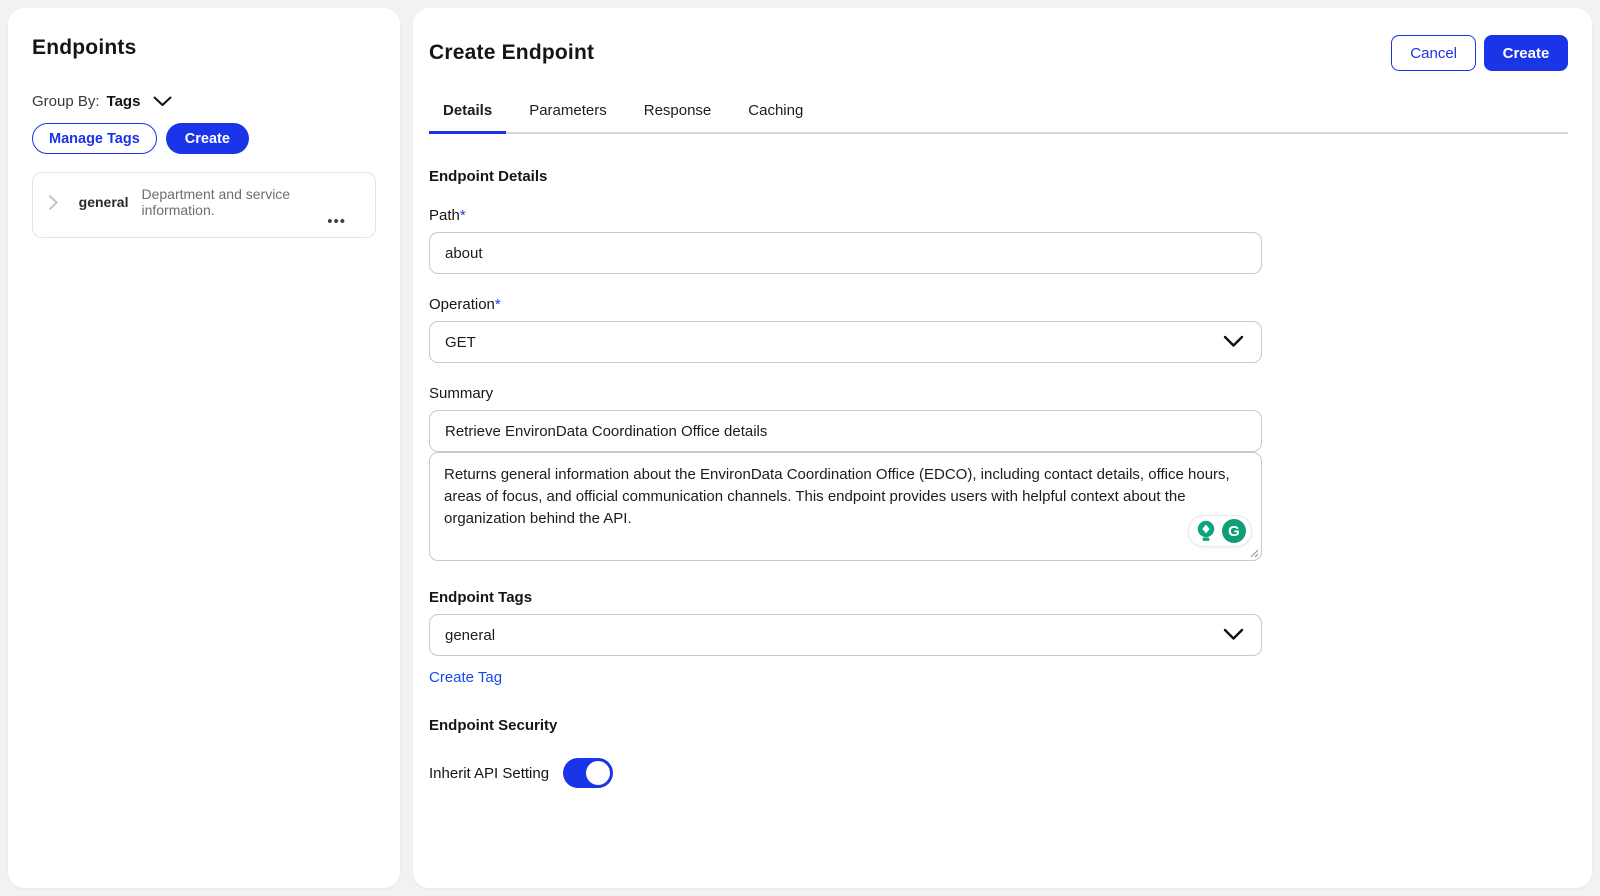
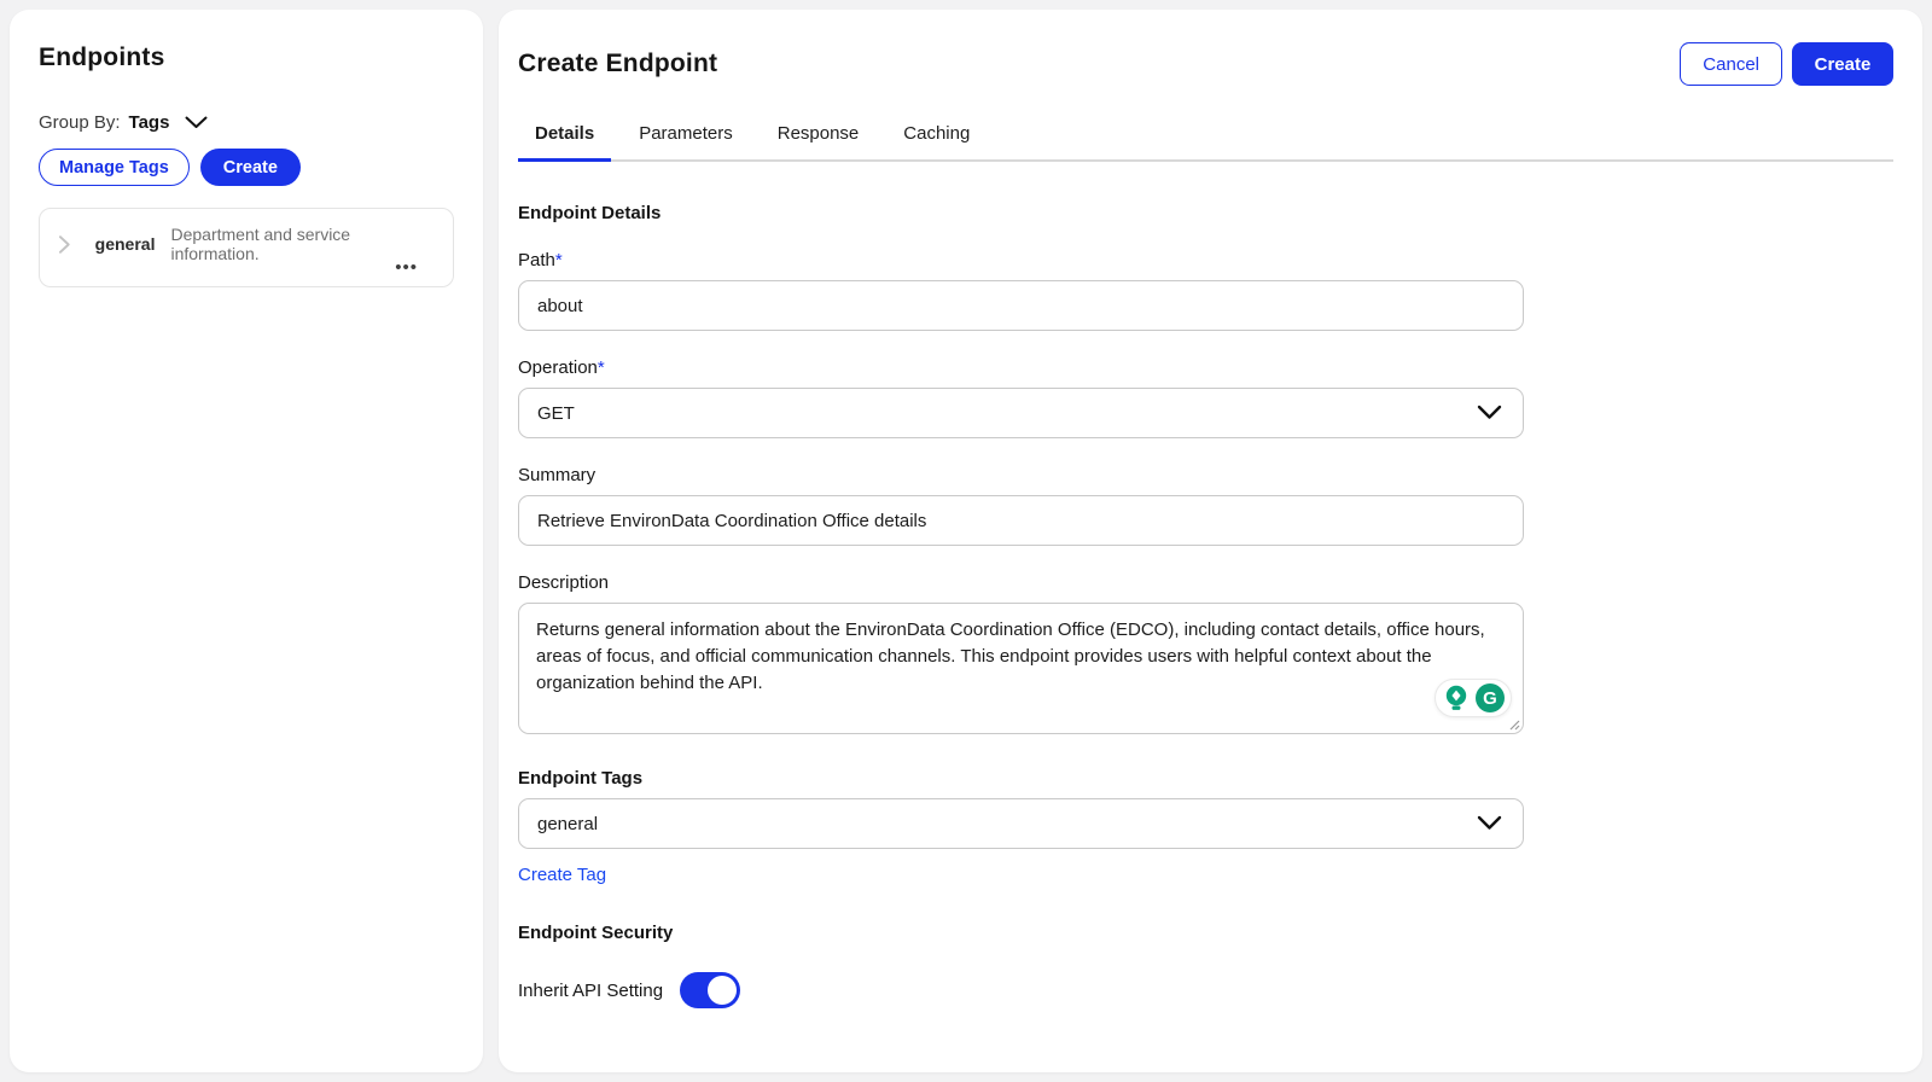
  Endpoints
  Group By:
  Tags
  Manage Tags
  Create
  general
  Department and service information.
  •••
  Create Endpoint
  Cancel
  Create
  Details
  Parameters
  Response
  Caching
  Endpoint Details
  Path*
  about
  Operation*
  GET
  Summary
  Retrieve EnvironData Coordination Office details
+ Description
  G
  Endpoint Tags
  general
  Create Tag
  Endpoint Security
  Inherit API Setting
